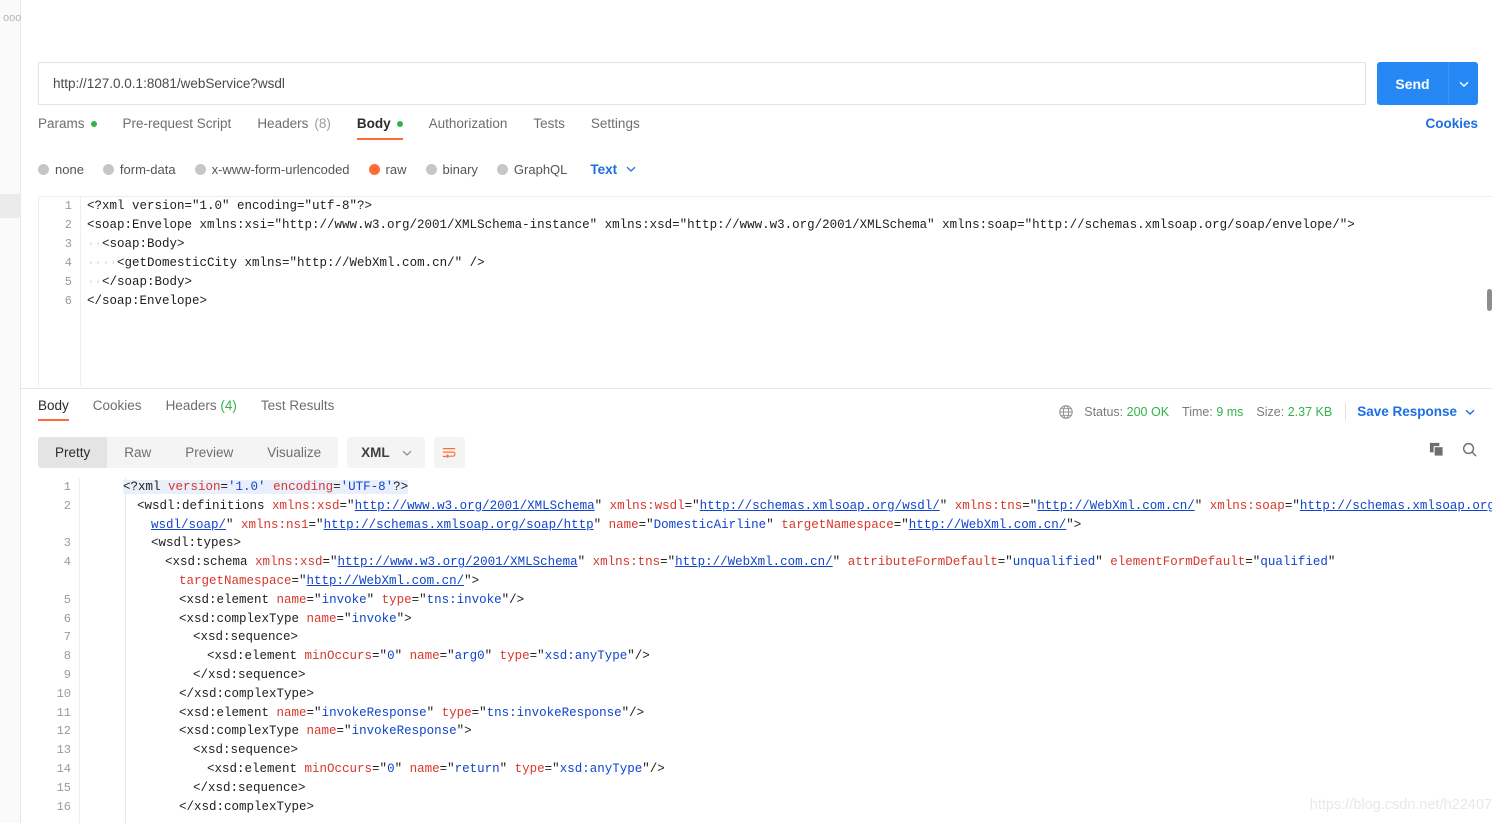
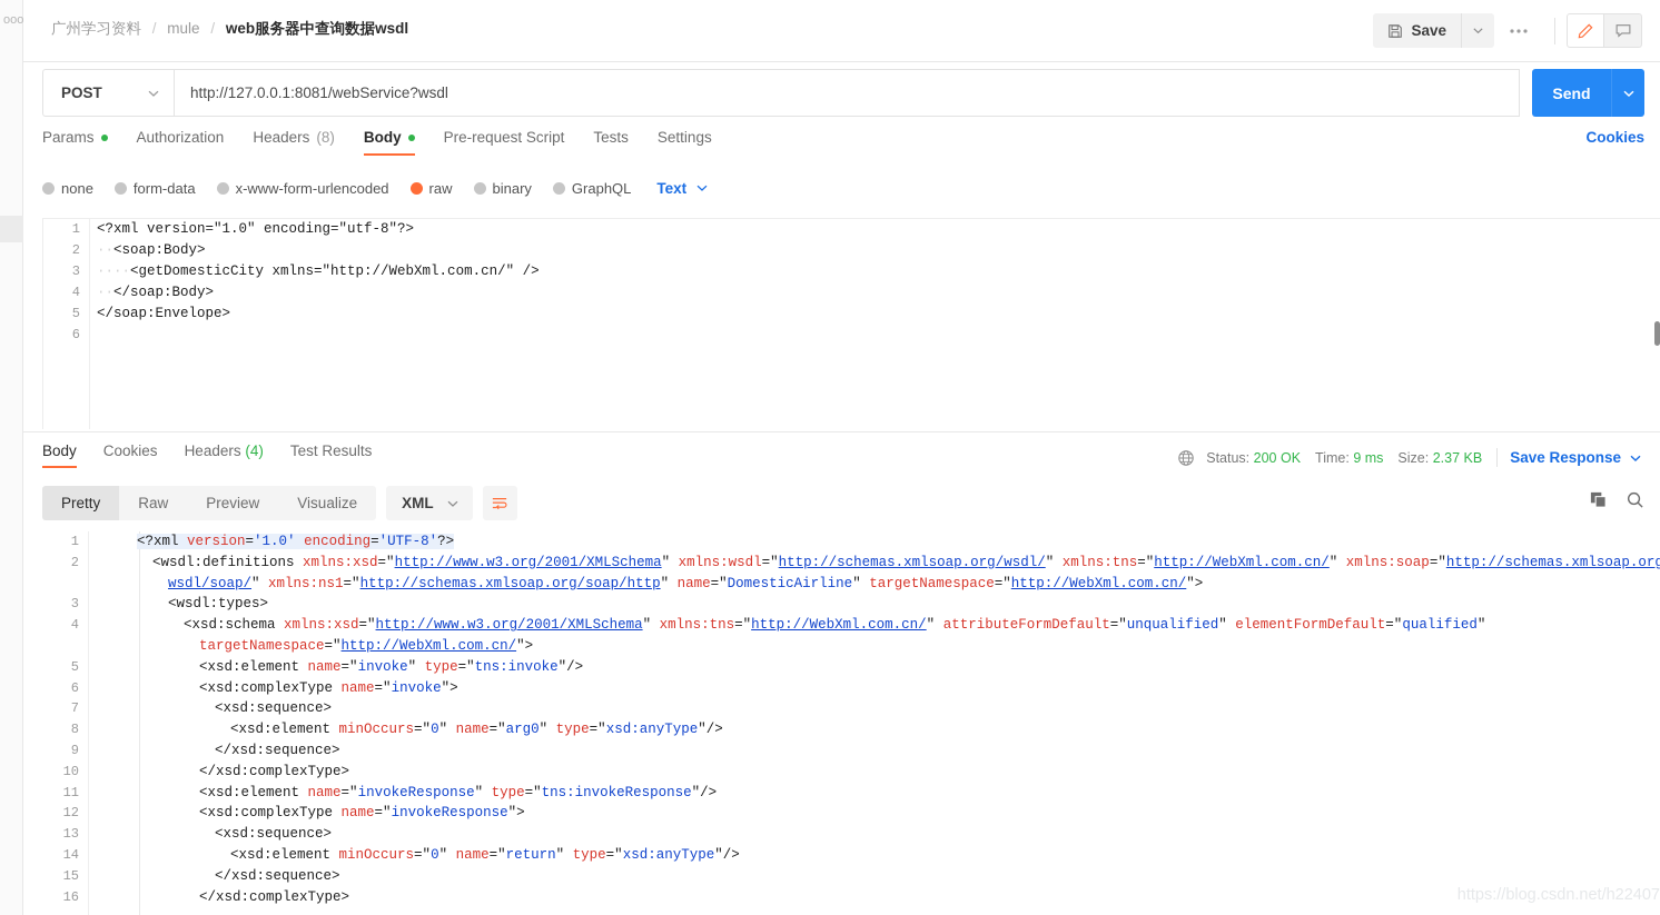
  ooo
+ 广州学习资料 / mule / web服务器中查询数据wsdl
+ Save
+ POST
  http://127.0.0.1:8081/webService?wsdl
  Send
  Params
- Pre-request Script
+ Authorization
  Headers
  (8)
  Body
- Authorization
+ Pre-request Script
  Tests
  Settings
  Cookies
  none
  form-data
  x-www-form-urlencoded
  raw
  binary
  GraphQL
  Text
  1
  2
  3
  4
  5
  6
  <?xml version="1.0" encoding="utf-8"?>
- <soap:Envelope xmlns:xsi="http://www.w3.org/2001/XMLSchema-instance" xmlns:xsd="http://www.w3.org/2001/XMLSchema" xmlns:soap="http://schemas.xmlsoap.org/soap/envelope/">
  ··<soap:Body>
  ····<getDomesticCity xmlns="http://WebXml.com.cn/" />
  ··</soap:Body>
  </soap:Envelope>
  Body
  Cookies
  Headers (4)
  Test Results
  Status: 200 OK
  Time: 9 ms
  Size: 2.37 KB
  Save Response
  Pretty
  Raw
  Preview
  Visualize
  XML
  1
  2
  3
  4
  5
  6
  7
  8
  9
  10
  11
  12
  13
  14
  15
  16
  <?xml version='1.0' encoding='UTF-8'?>
  <wsdl:definitions xmlns:xsd="http://www.w3.org/2001/XMLSchema" xmlns:wsdl="http://schemas.xmlsoap.org/wsdl/" xmlns:tns="http://WebXml.com.cn/" xmlns:soap="http://schemas.xmlsoap.org
  wsdl/soap/" xmlns:ns1="http://schemas.xmlsoap.org/soap/http" name="DomesticAirline" targetNamespace="http://WebXml.com.cn/">
  <wsdl:types>
  <xsd:schema xmlns:xsd="http://www.w3.org/2001/XMLSchema" xmlns:tns="http://WebXml.com.cn/" attributeFormDefault="unqualified" elementFormDefault="qualified"
  targetNamespace="http://WebXml.com.cn/">
  <xsd:element name="invoke" type="tns:invoke"/>
  <xsd:complexType name="invoke">
  <xsd:sequence>
  <xsd:element minOccurs="0" name="arg0" type="xsd:anyType"/>
  </xsd:sequence>
  </xsd:complexType>
  <xsd:element name="invokeResponse" type="tns:invokeResponse"/>
  <xsd:complexType name="invokeResponse">
  <xsd:sequence>
  <xsd:element minOccurs="0" name="return" type="xsd:anyType"/>
  </xsd:sequence>
  </xsd:complexType>
  https://blog.csdn.net/h22407
